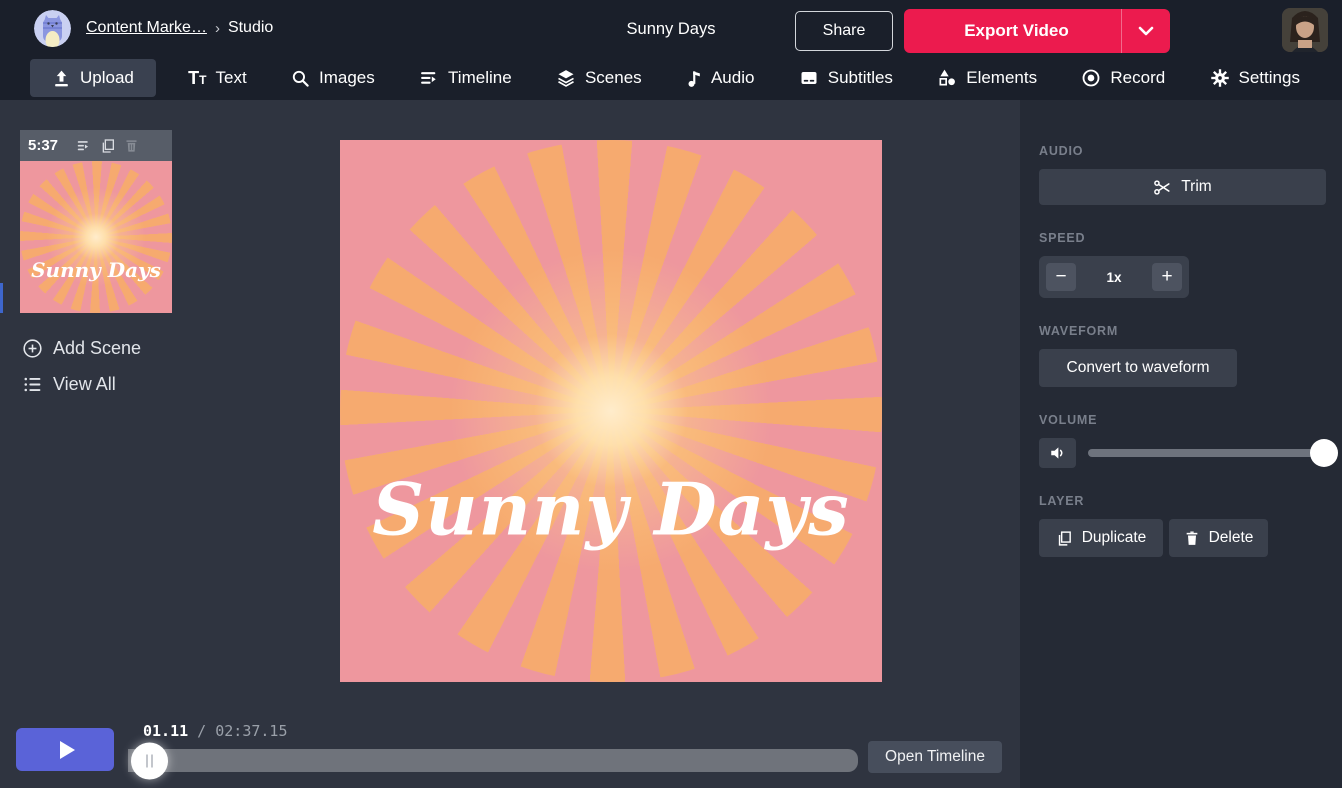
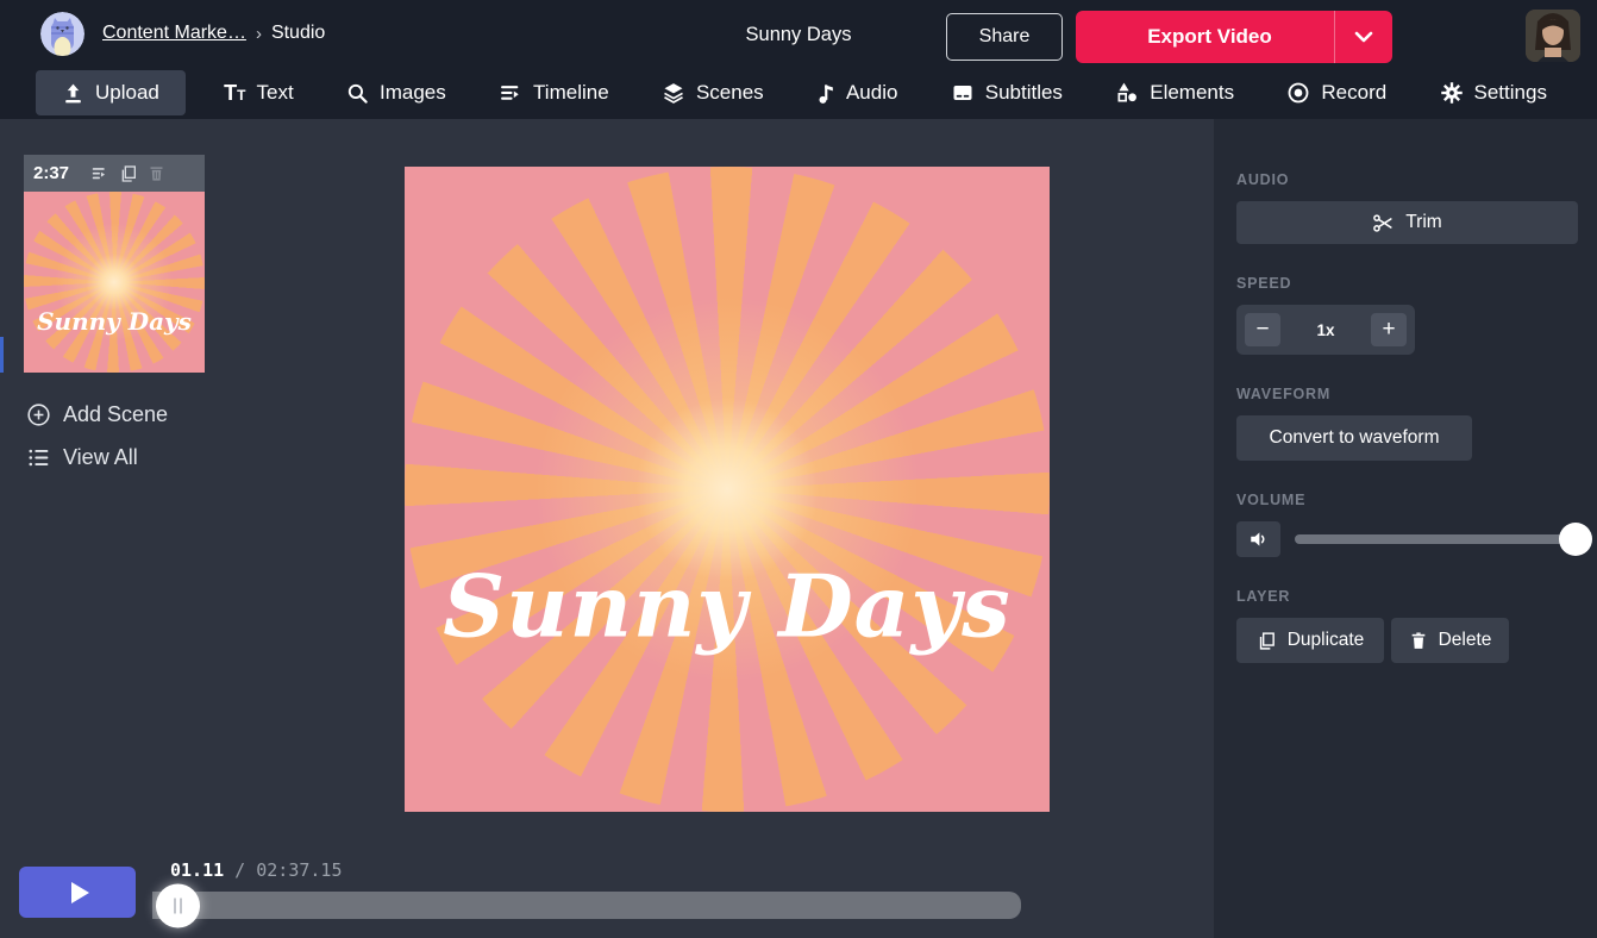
  Content Marke…
  ›
  Studio
  Sunny Days
  Share
  Export Video
  Upload
  TT
  Text
  Images
  Timeline
  Scenes
  Audio
  Subtitles
  Elements
  Record
  Settings
- 5:37
+ 2:37
  Sunny Days
  Add Scene
  View All
  Sunny Days
  01.11 / 02:37.15
- Open Timeline
  AUDIO
  Trim
  SPEED
  −
  1x
  +
  WAVEFORM
  Convert to waveform
  VOLUME
  LAYER
  Duplicate
  Delete
